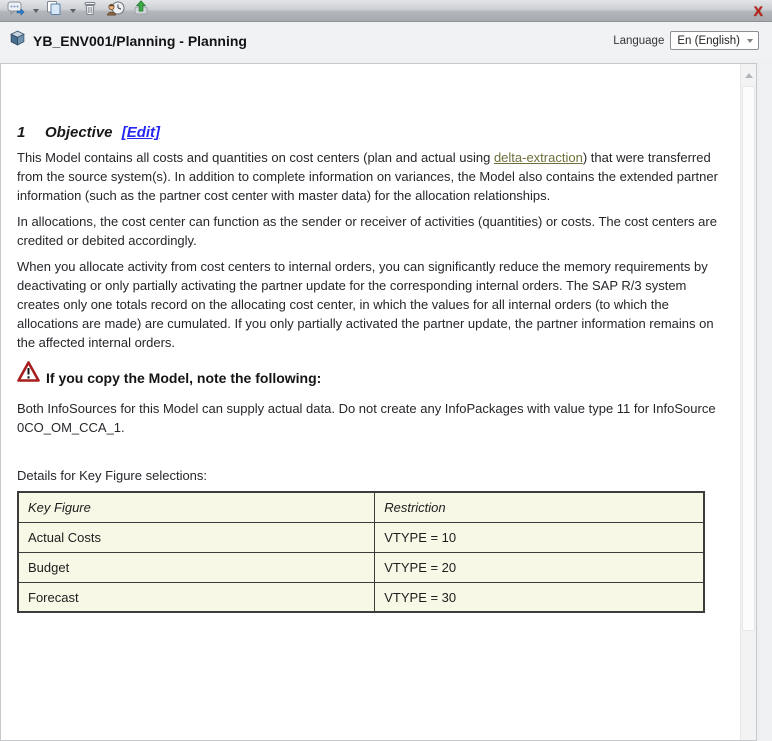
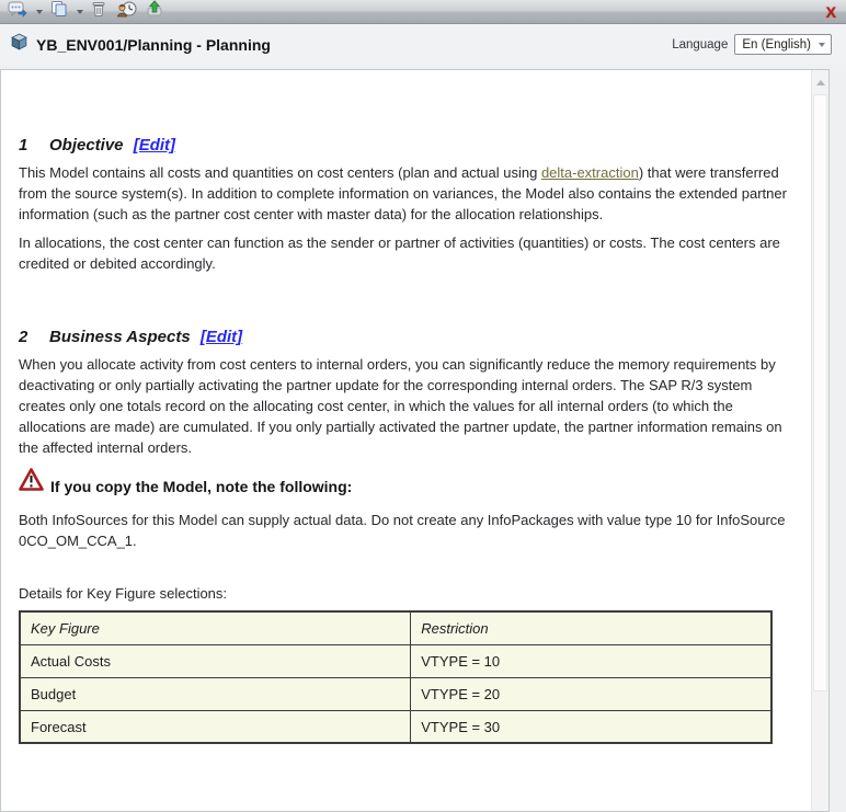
  X
  YB_ENV001/Planning - Planning
  Language
  En (English)
  1 Objective [Edit]
  This Model contains all costs and quantities on cost centers (plan and actual using delta-extraction) that were transferred from the source system(s). In addition to complete information on variances, the Model also contains the extended partner information (such as the partner cost center with master data) for the allocation relationships.
- In allocations, the cost center can function as the sender or receiver of activities (quantities) or costs. The cost centers are credited or debited accordingly.
+ In allocations, the cost center can function as the sender or partner of activities (quantities) or costs. The cost centers are credited or debited accordingly.
+ 2 Business Aspects [Edit]
  When you allocate activity from cost centers to internal orders, you can significantly reduce the memory requirements by deactivating or only partially activating the partner update for the corresponding internal orders. The SAP R/3 system creates only one totals record on the allocating cost center, in which the values for all internal orders (to which the allocations are made) are cumulated. If you only partially activated the partner update, the partner information remains on the affected internal orders.
  If you copy the Model, note the following:
- Both InfoSources for this Model can supply actual data. Do not create any InfoPackages with value type 11 for InfoSource 0CO_OM_CCA_1.
+ Both InfoSources for this Model can supply actual data. Do not create any InfoPackages with value type 10 for InfoSource 0CO_OM_CCA_1.
  Details for Key Figure selections:
  Key Figure	Restriction
  Actual Costs	VTYPE = 10
  Budget	VTYPE = 20
  Forecast	VTYPE = 30
